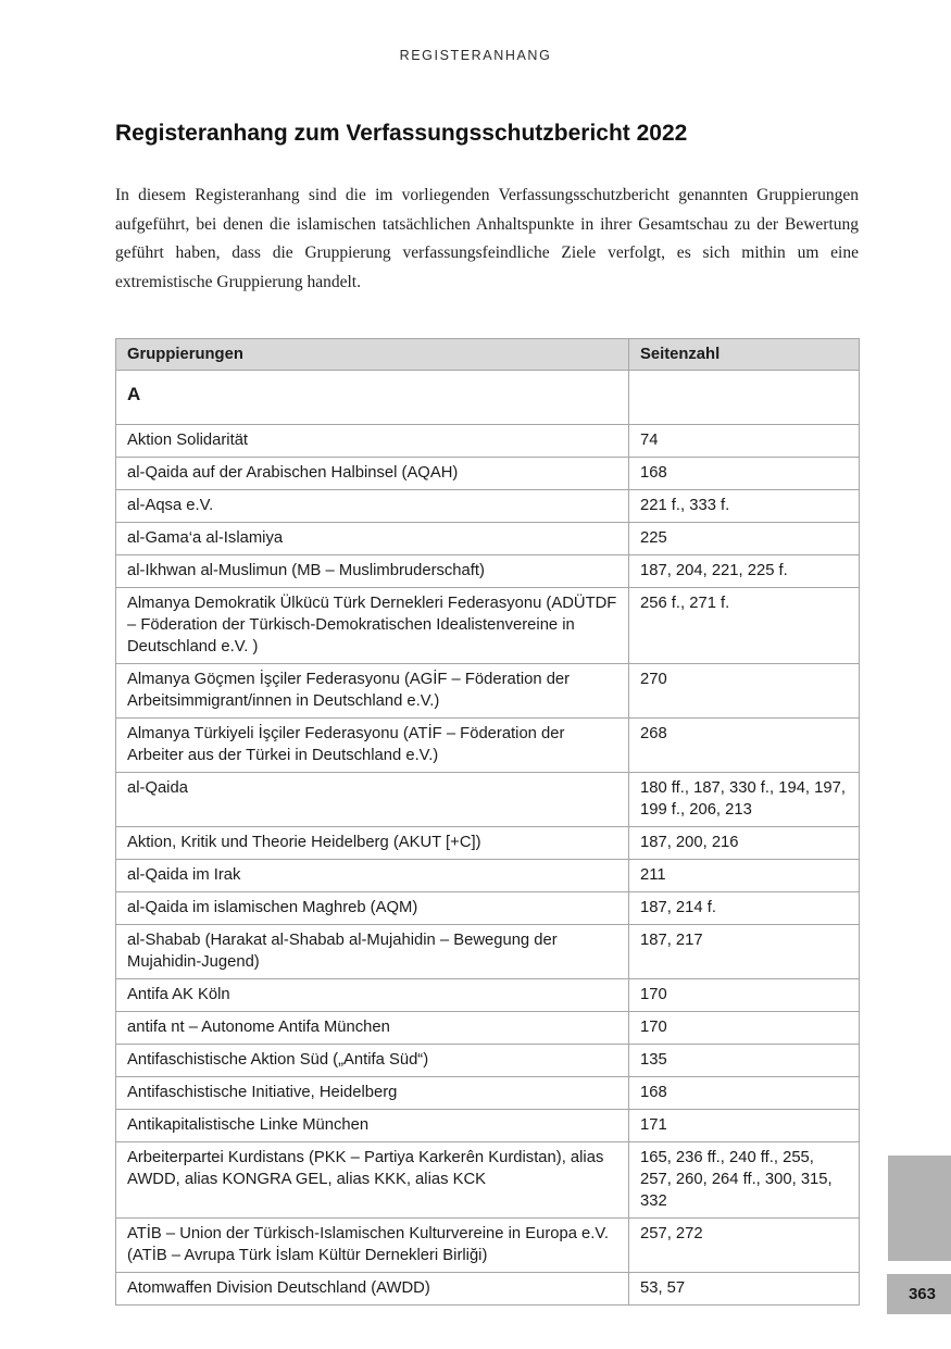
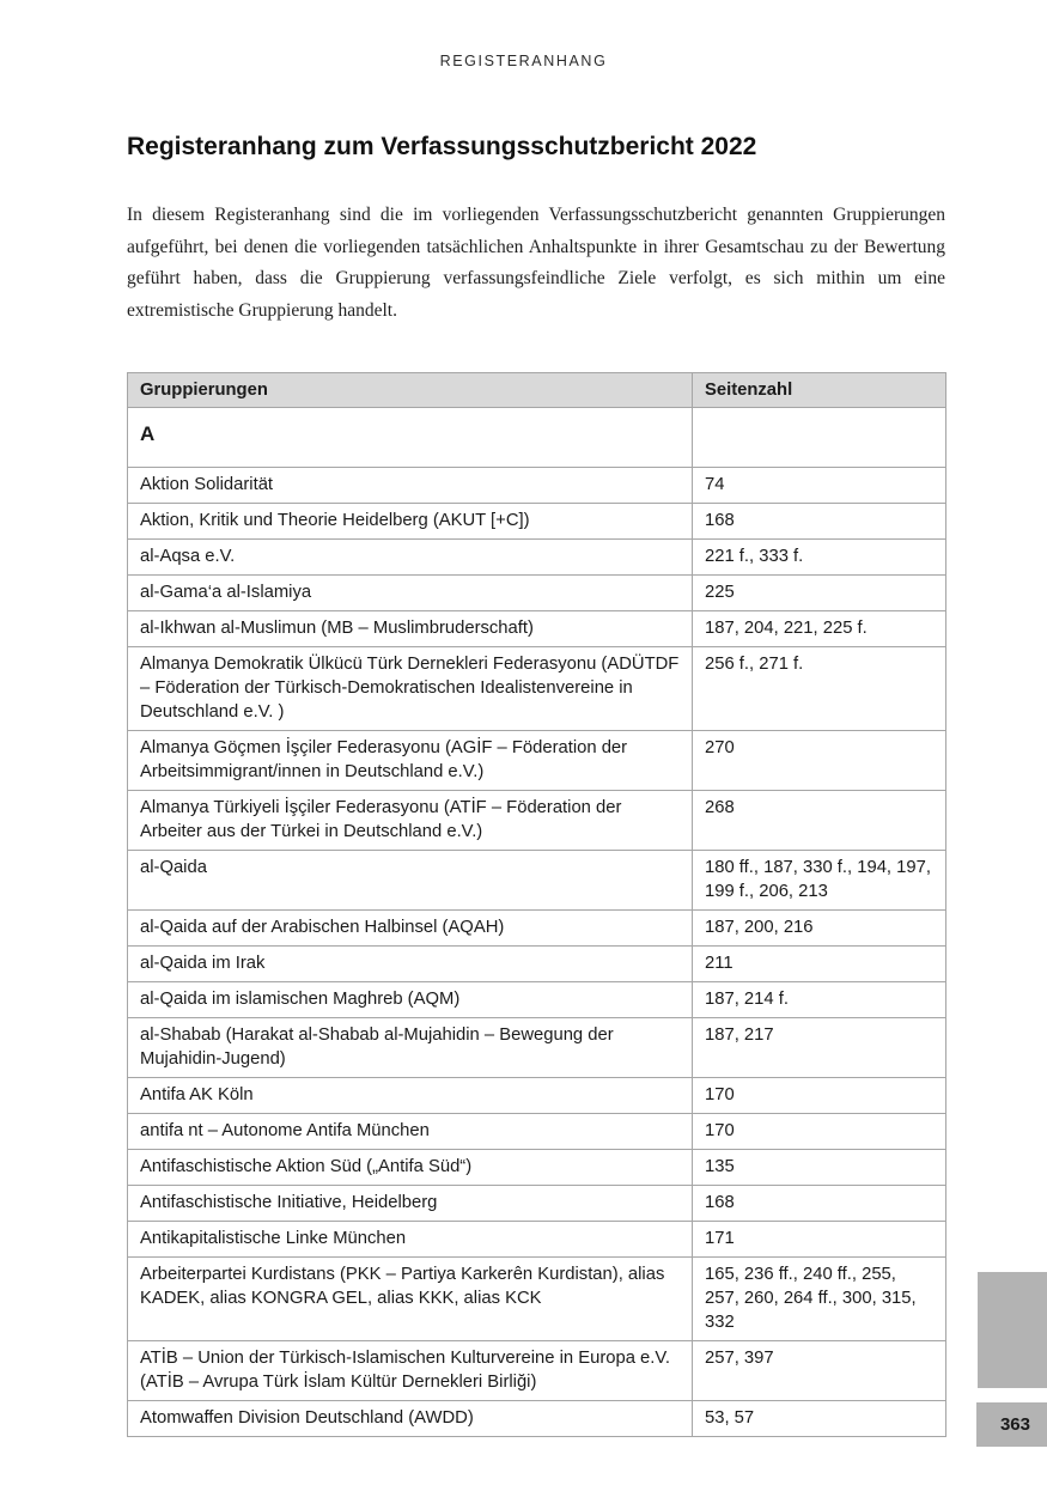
  REGISTERANHANG
  Registeranhang zum Verfassungsschutzbericht 2022
- In diesem Registeranhang sind die im vorliegenden Verfassungsschutzbericht genannten Gruppierungen aufgeführt, bei denen die islamischen tatsächlichen Anhaltspunkte in ihrer Gesamtschau zu der Bewertung geführt haben, dass die Gruppierung verfassungsfeindliche Ziele verfolgt, es sich mithin um eine extremistische Gruppierung handelt.
+ In diesem Registeranhang sind die im vorliegenden Verfassungsschutzbericht genannten Gruppierungen aufgeführt, bei denen die vorliegenden tatsächlichen Anhaltspunkte in ihrer Gesamtschau zu der Bewertung geführt haben, dass die Gruppierung verfassungsfeindliche Ziele verfolgt, es sich mithin um eine extremistische Gruppierung handelt.
  Gruppierungen	Seitenzahl
  A
  Aktion Solidarität	74
- al-Qaida auf der Arabischen Halbinsel (AQAH)	168
+ Aktion, Kritik und Theorie Heidelberg (AKUT [+C])	168
  al-Aqsa e.V.	221 f., 333 f.
  al-Gama‘a al-Islamiya	225
  al-Ikhwan al-Muslimun (MB – Muslimbruderschaft)	187, 204, 221, 225 f.
  Almanya Demokratik Ülkücü Türk Dernekleri Federasyonu (ADÜTDF – Föderation der Türkisch-Demokratischen Idealistenvereine in Deutschland e.V. )	256 f., 271 f.
  Almanya Göçmen İşçiler Federasyonu (AGİF – Föderation der Arbeitsimmigrant/innen in Deutschland e.V.)	270
  Almanya Türkiyeli İşçiler Federasyonu (ATİF – Föderation der Arbeiter aus der Türkei in Deutschland e.V.)	268
  al-Qaida	180 ff., 187, 330 f., 194, 197, 199 f., 206, 213
- Aktion, Kritik und Theorie Heidelberg (AKUT [+C])	187, 200, 216
+ al-Qaida auf der Arabischen Halbinsel (AQAH)	187, 200, 216
  al-Qaida im Irak	211
  al-Qaida im islamischen Maghreb (AQM)	187, 214 f.
  al-Shabab (Harakat al-Shabab al-Mujahidin – Bewegung der Mujahidin-Jugend)	187, 217
  Antifa AK Köln	170
  antifa nt – Autonome Antifa München	170
  Antifaschistische Aktion Süd („Antifa Süd“)	135
  Antifaschistische Initiative, Heidelberg	168
  Antikapitalistische Linke München	171
- Arbeiterpartei Kurdistans (PKK – Partiya Karkerên Kurdistan), alias AWDD, alias KONGRA GEL, alias KKK, alias KCK	165, 236 ff., 240 ff., 255, 257, 260, 264 ff., 300, 315, 332
+ Arbeiterpartei Kurdistans (PKK – Partiya Karkerên Kurdistan), alias KADEK, alias KONGRA GEL, alias KKK, alias KCK	165, 236 ff., 240 ff., 255, 257, 260, 264 ff., 300, 315, 332
- ATİB – Union der Türkisch-Islamischen Kulturvereine in Europa e.V. (ATİB – Avrupa Türk İslam Kültür Dernekleri Birliği)	257, 272
+ ATİB – Union der Türkisch-Islamischen Kulturvereine in Europa e.V. (ATİB – Avrupa Türk İslam Kültür Dernekleri Birliği)	257, 397
  Atomwaffen Division Deutschland (AWDD)	53, 57
  363
